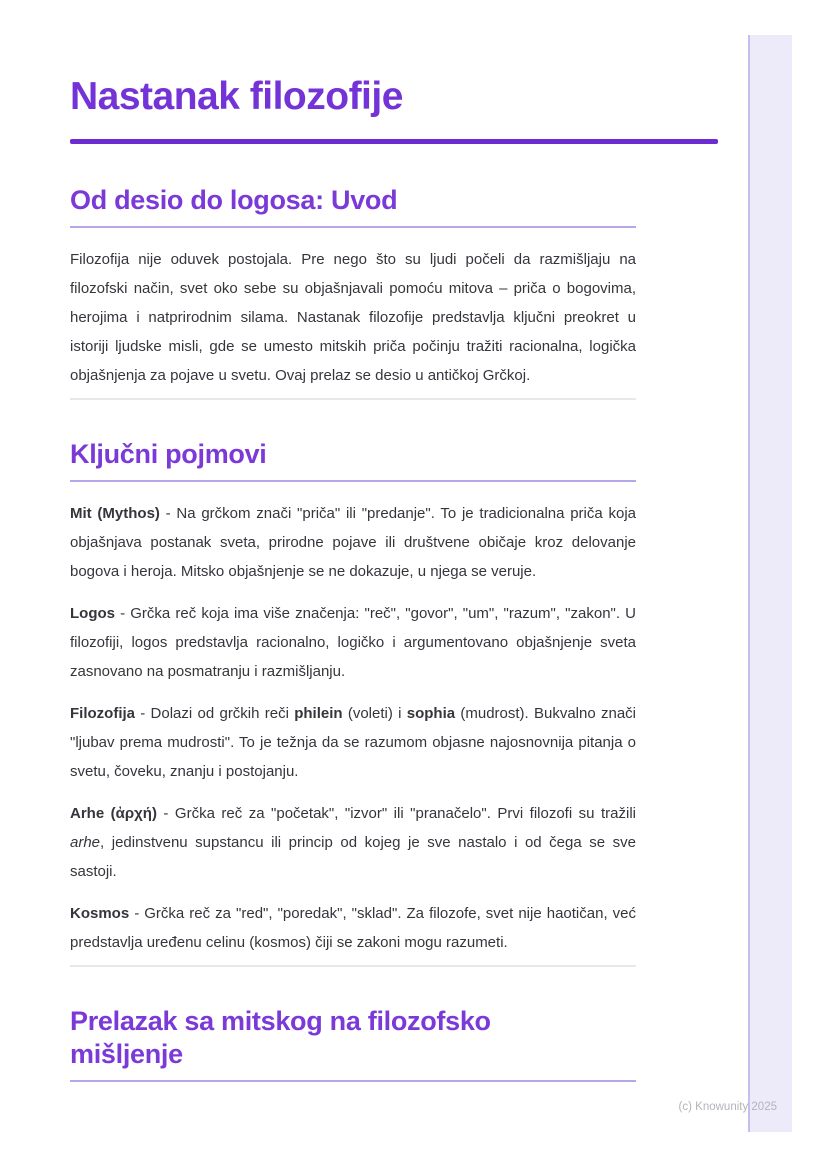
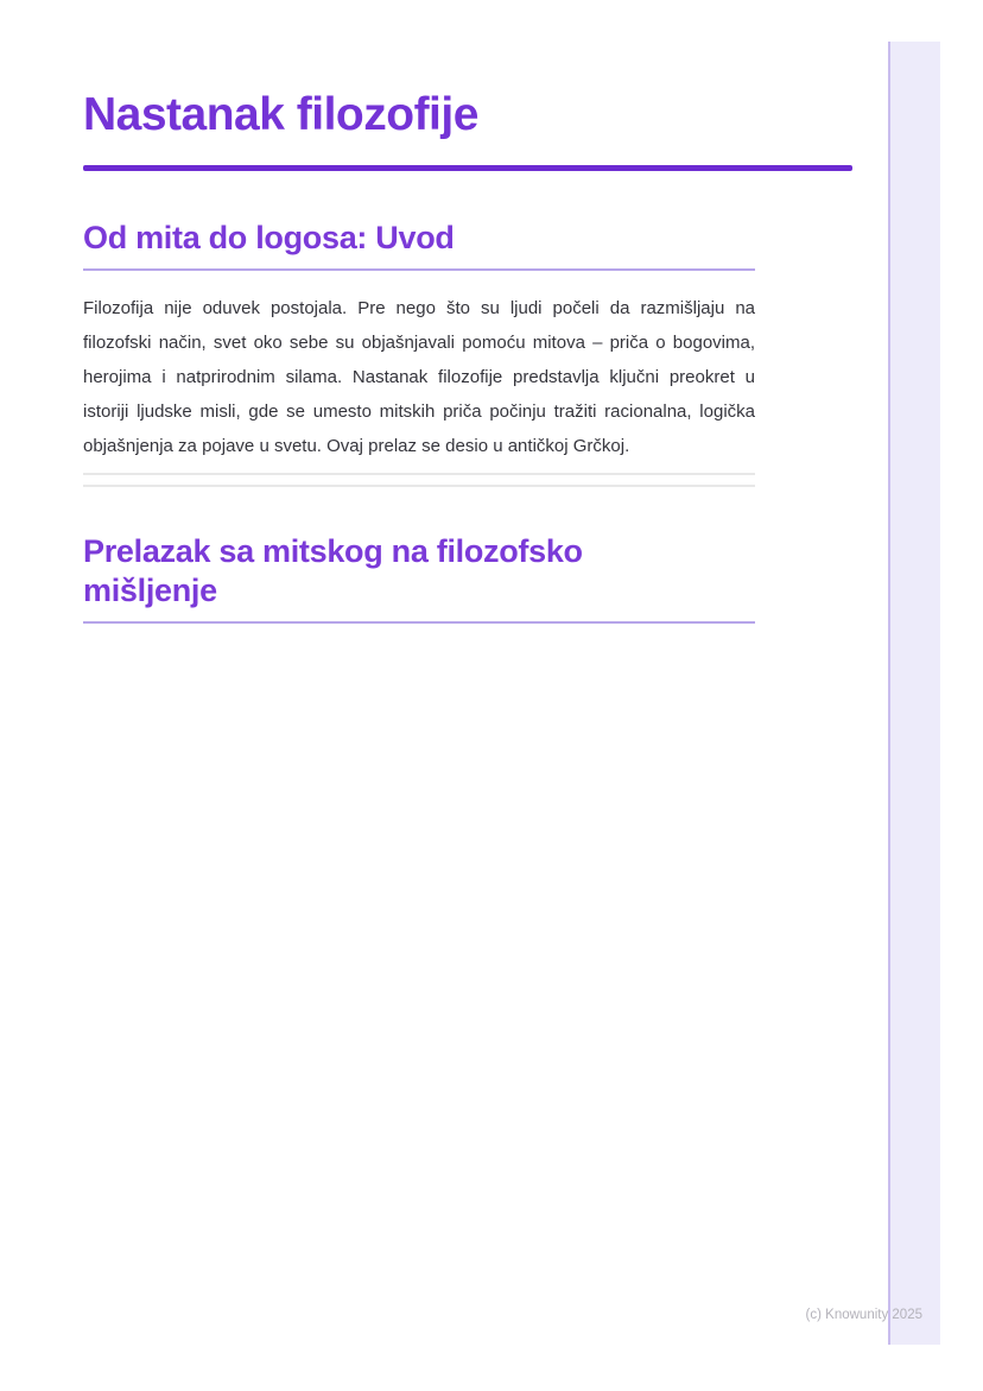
  Nastanak filozofije
- Od desio do logosa: Uvod
+ Od mita do logosa: Uvod
  Filozofija nije oduvek postojala. Pre nego što su ljudi počeli da razmišljaju na filozofski način, svet oko sebe su objašnjavali pomoću mitova – priča o bogovima, herojima i natprirodnim silama. Nastanak filozofije predstavlja ključni preokret u istoriji ljudske misli, gde se umesto mitskih priča počinju tražiti racionalna, logička objašnjenja za pojave u svetu. Ovaj prelaz se desio u antičkoj Grčkoj.
- Ključni pojmovi
- Mit (Mythos) - Na grčkom znači "priča" ili "predanje". To je tradicionalna priča koja objašnjava postanak sveta, prirodne pojave ili društvene običaje kroz delovanje bogova i heroja. Mitsko objašnjenje se ne dokazuje, u njega se veruje.
- Logos - Grčka reč koja ima više značenja: "reč", "govor", "um", "razum", "zakon". U filozofiji, logos predstavlja racionalno, logičko i argumentovano objašnjenje sveta zasnovano na posmatranju i razmišljanju.
- Filozofija - Dolazi od grčkih reči philein (voleti) i sophia (mudrost). Bukvalno znači "ljubav prema mudrosti". To je težnja da se razumom objasne najosnovnija pitanja o svetu, čoveku, znanju i postojanju.
- Arhe (ἀρχή) - Grčka reč za "početak", "izvor" ili "pranačelo". Prvi filozofi su tražili arhe, jedinstvenu supstancu ili princip od kojeg je sve nastalo i od čega se sve sastoji.
- Kosmos - Grčka reč za "red", "poredak", "sklad". Za filozofe, svet nije haotičan, već predstavlja uređenu celinu (kosmos) čiji se zakoni mogu razumeti.
  Prelazak sa mitskog na filozofsko mišljenje
  (c) Knowunity 2025
